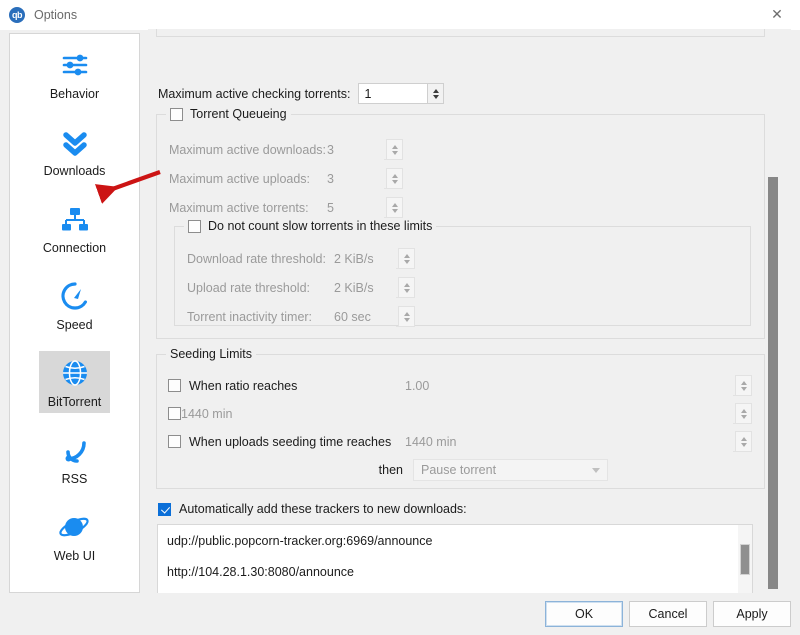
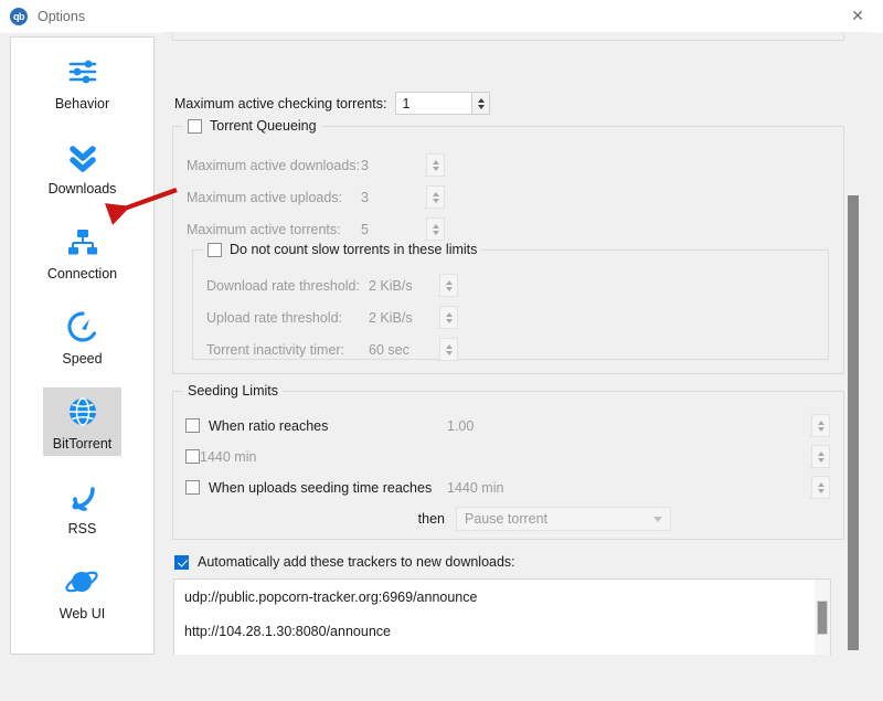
  qb
  Options
  ✕
  Behavior
  Downloads
  Connection
  Speed
  BitTorrent
  RSS
  Web UI
  Maximum active checking torrents:
  1
  Torrent Queueing
  Maximum active downloads:
  3
  Maximum active uploads:
  3
  Maximum active torrents:
  5
  Do not count slow torrents in these limits
  Download rate threshold:
  2 KiB/s
  Upload rate threshold:
  2 KiB/s
  Torrent inactivity timer:
  60 sec
  Seeding Limits
  When ratio reaches
  1.00
  1440 min
  When uploads seeding time reaches
  1440 min
  then
  Pause torrent
  Automatically add these trackers to new downloads:
  udp://public.popcorn-tracker.org:6969/announce
  http://104.28.1.30:8080/announce
- OK
- Cancel
- Apply
